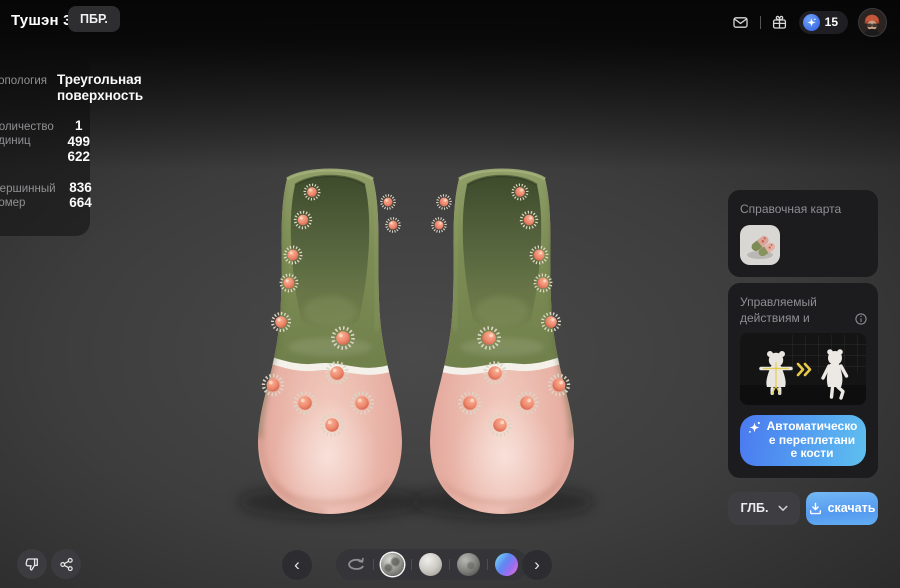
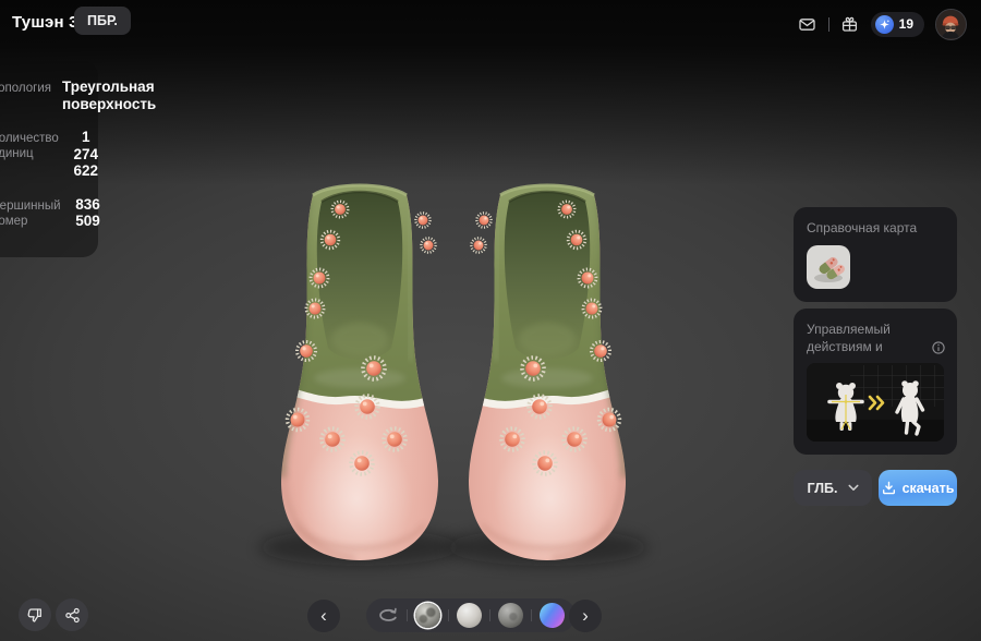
  Тушэн
  ПБР.
- 15
+ 19
  опология
  Треугольная поверхность
  оличество диниц
- 1 499 622
+ 1 274 622
  ершинный омер
- 836 664
+ 836 509
  Справочная карта
  Управляемый действиям и
- Автоматическое переплетание кости
  ГЛБ.
  скачать
  ‹
  ›
